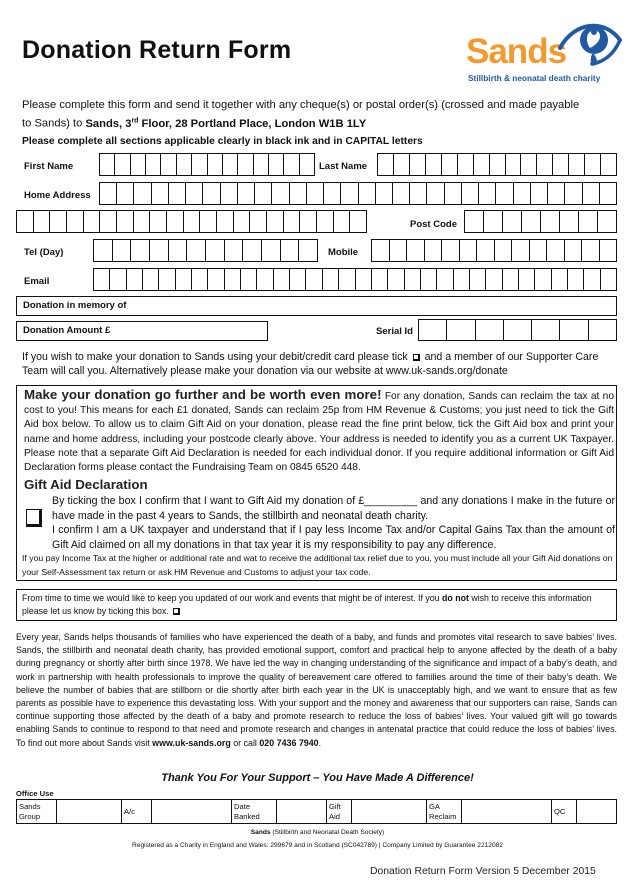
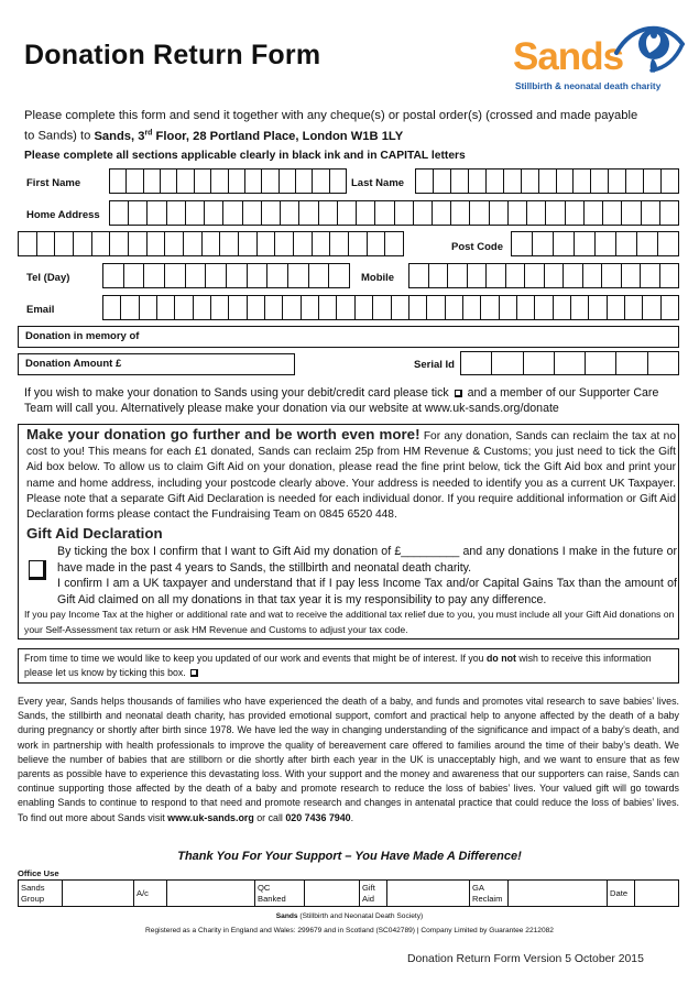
  Donation Return Form
  Sands
  Stillbirth & neonatal death charity
  Please complete this form and send it together with any cheque(s) or postal order(s) (crossed and made payable
  to Sands) to Sands, 3 Floor, 28 Portland Place, London W1B 1LY
  Please complete all sections applicable clearly in black ink and in CAPITAL letters
  First Name
  Last Name
  Home Address
  Post Code
  Tel (Day)
  Mobile
  Email
  Donation in memory of
  Donation Amount £
  Serial Id
  If you wish to make your donation to Sands using your debit/credit card please tick and a member of our Supporter Care Team will call you. Alternatively please make your donation via our website at www.uk-sands.org/donate
  Make your donation go further and be worth even more! For any donation, Sands can reclaim the tax at no cost to you! This means for each £1 donated, Sands can reclaim 25p from HM Revenue & Customs; you just need to tick the Gift Aid box below. To allow us to claim Gift Aid on your donation, please read the fine print below, tick the Gift Aid box and print your name and home address, including your postcode clearly above. Your address is needed to identify you as a current UK Taxpayer. Please note that a separate Gift Aid Declaration is needed for each individual donor. If you require additional information or Gift Aid Declaration forms please contact the Fundraising Team on 0845 6520 448.
  Gift Aid Declaration
  By ticking the box I confirm that I want to Gift Aid my donation of £_________ and any donations I make in the future or have made in the past 4 years to Sands, the stillbirth and neonatal death charity.
  I confirm I am a UK taxpayer and understand that if I pay less Income Tax and/or Capital Gains Tax than the amount of Gift Aid claimed on all my donations in that tax year it is my responsibility to pay any difference.
  If you pay Income Tax at the higher or additional rate and wat to receive the additional tax relief due to you, you must include all your Gift Aid donations on your Self-Assessment tax return or ask HM Revenue and Customs to adjust your tax code.
  From time to time we would like to keep you updated of our work and events that might be of interest. If you do not wish to receive this information please let us know by ticking this box.
  Every year, Sands helps thousands of families who have experienced the death of a baby, and funds and promotes vital research to save babies’ lives. Sands, the stillbirth and neonatal death charity, has provided emotional support, comfort and practical help to anyone affected by the death of a baby during pregnancy or shortly after birth since 1978. We have led the way in changing understanding of the significance and impact of a baby’s death, and work in partnership with health professionals to improve the quality of bereavement care offered to families around the time of their baby’s death. We believe the number of babies that are stillborn or die shortly after birth each year in the UK is unacceptably high, and we want to ensure that as few parents as possible have to experience this devastating loss. With your support and the money and awareness that our supporters can raise, Sands can continue supporting those affected by the death of a baby and promote research to reduce the loss of babies’ lives. Your valued gift will go towards enabling Sands to continue to respond to that need and promote research and changes in antenatal practice that could reduce the loss of babies’ lives. To find out more about Sands visit www.uk-sands.org or call 020 7436 7940.
  Thank You For Your Support – You Have Made A Difference!
  Office Use
  Sands
  Group
  A/c
- Date
+ QC
  Banked
  Gift
  Aid
  GA
  Reclaim
- QC
+ Date
- Donation Return Form Version 5 December 2015
+ Donation Return Form Version 5 October 2015
